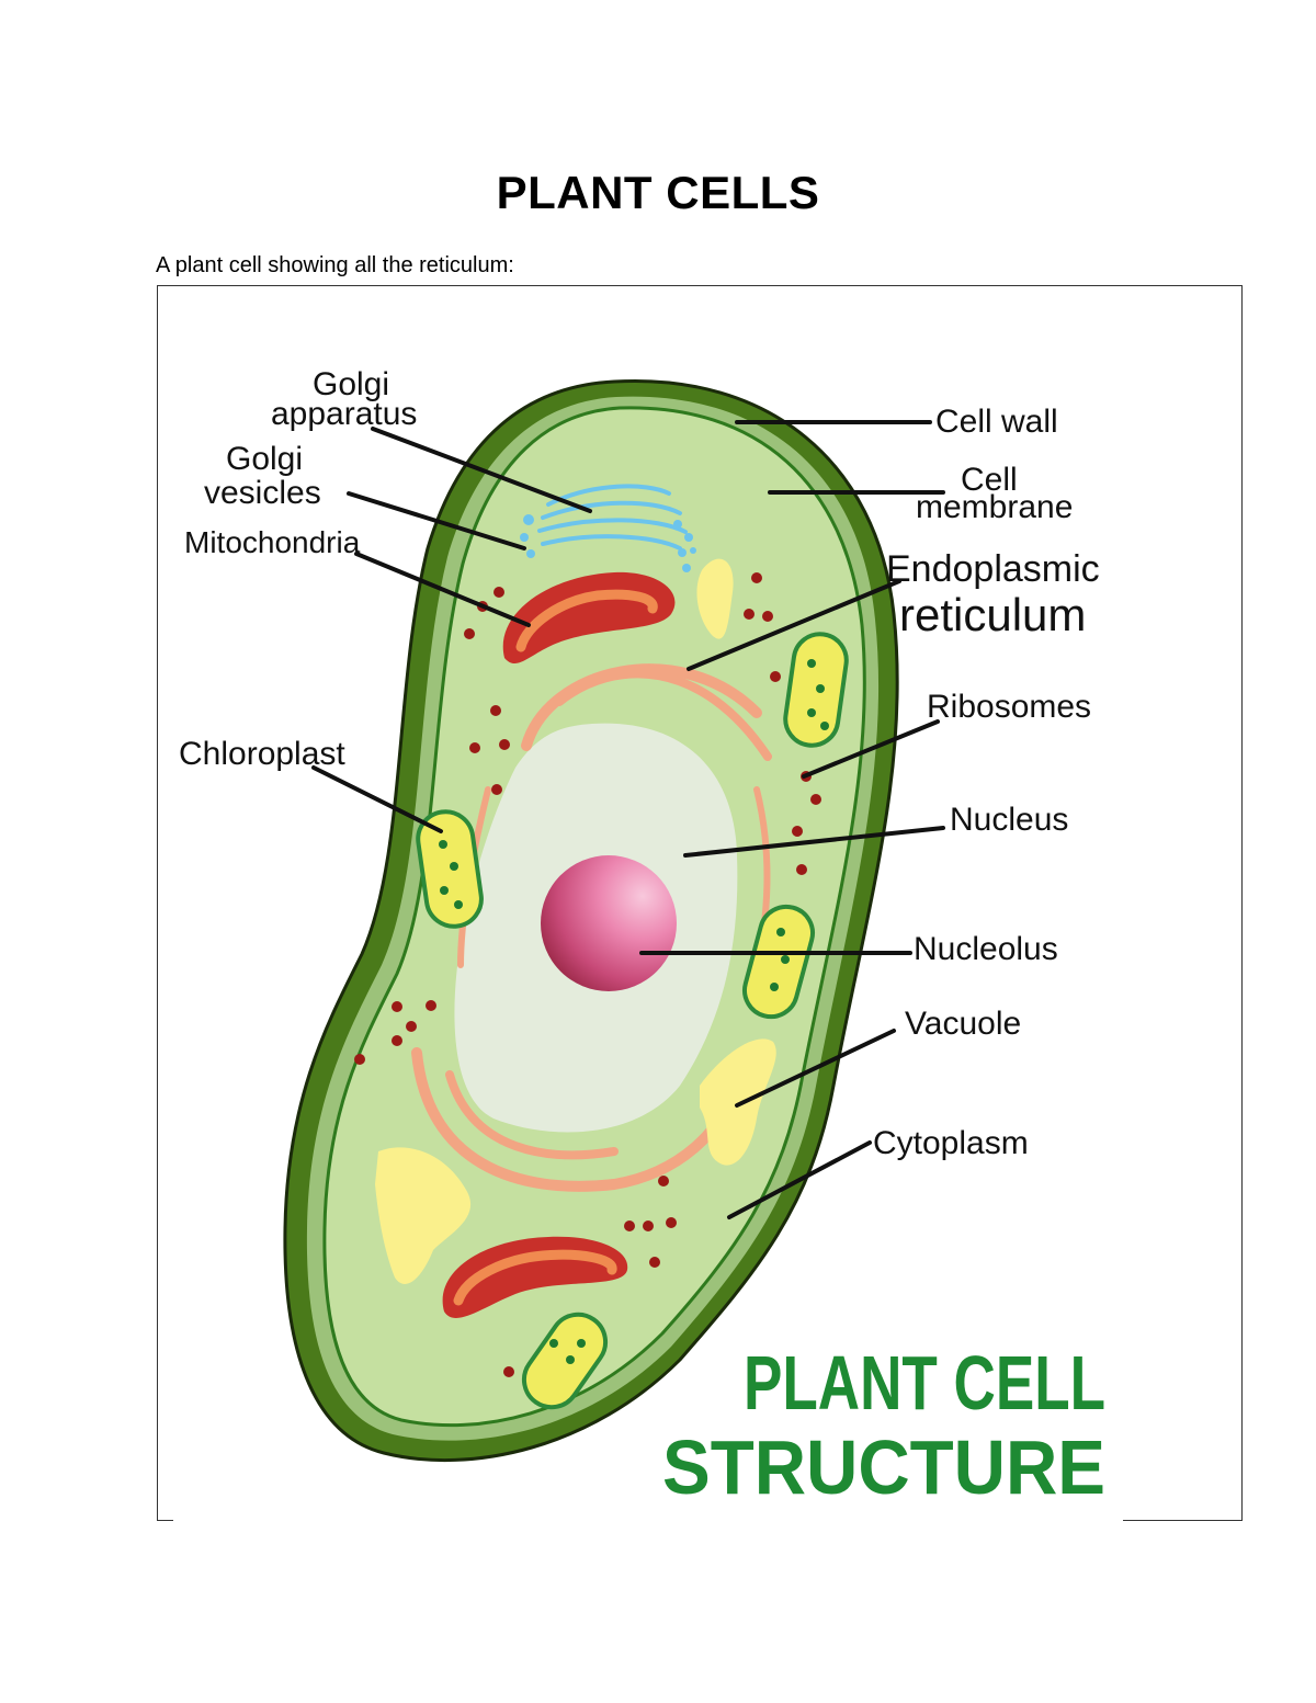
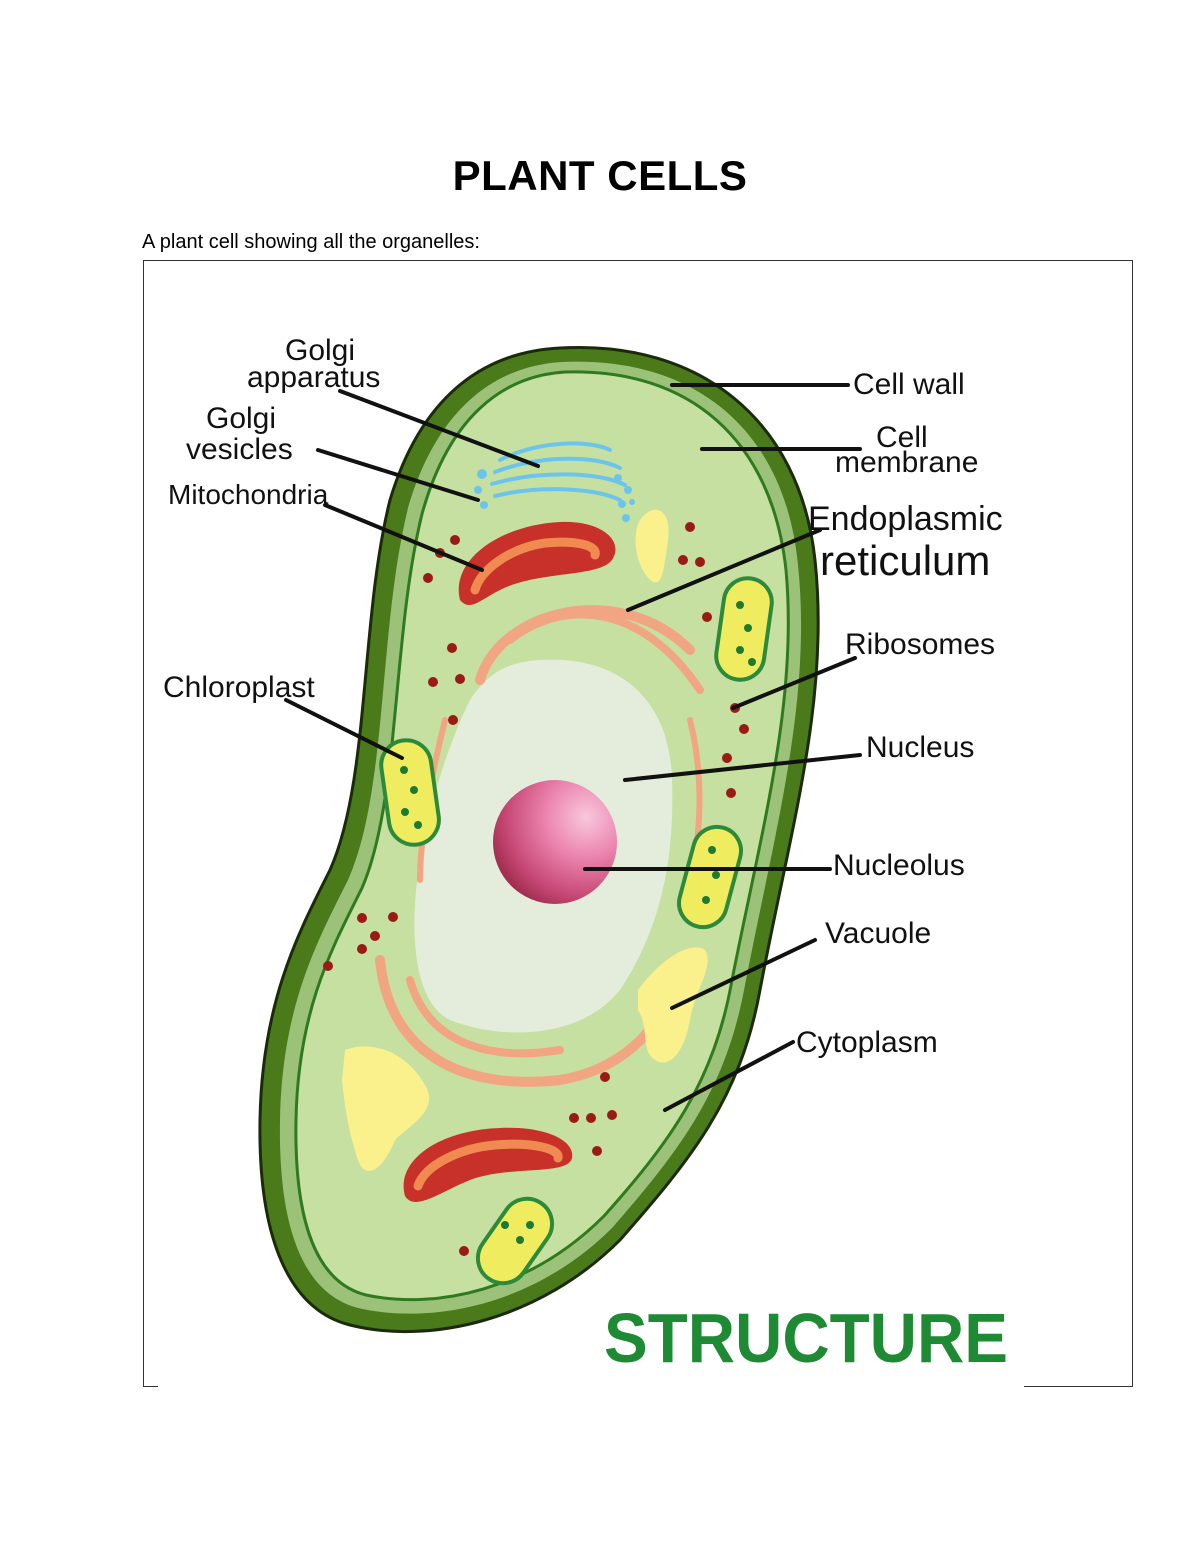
  PLANT CELLS
- A plant cell showing all the reticulum:
+ A plant cell showing all the organelles:
  Golgi
  apparatus
  Golgi
  vesicles
  Mitochondria
  Chloroplast
  Cell wall
  Cell
  membrane
  Endoplasmic
  reticulum
  Ribosomes
  Nucleus
  Nucleolus
  Vacuole
  Cytoplasm
- PLANT CELL
  STRUCTURE
